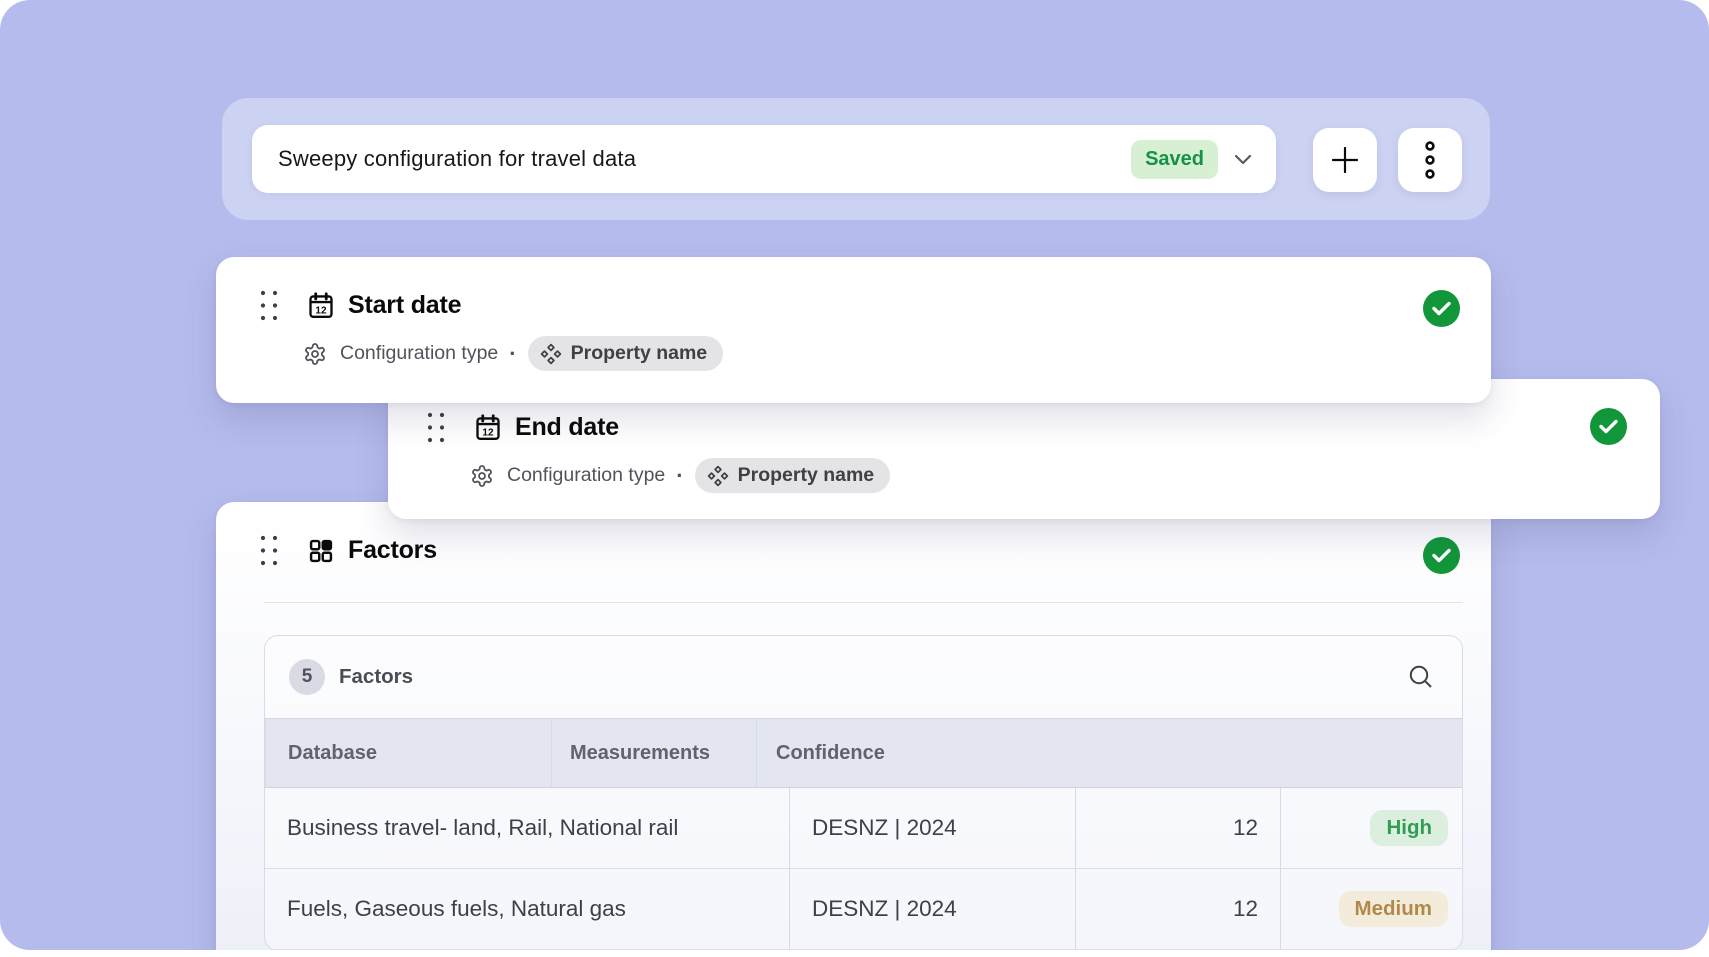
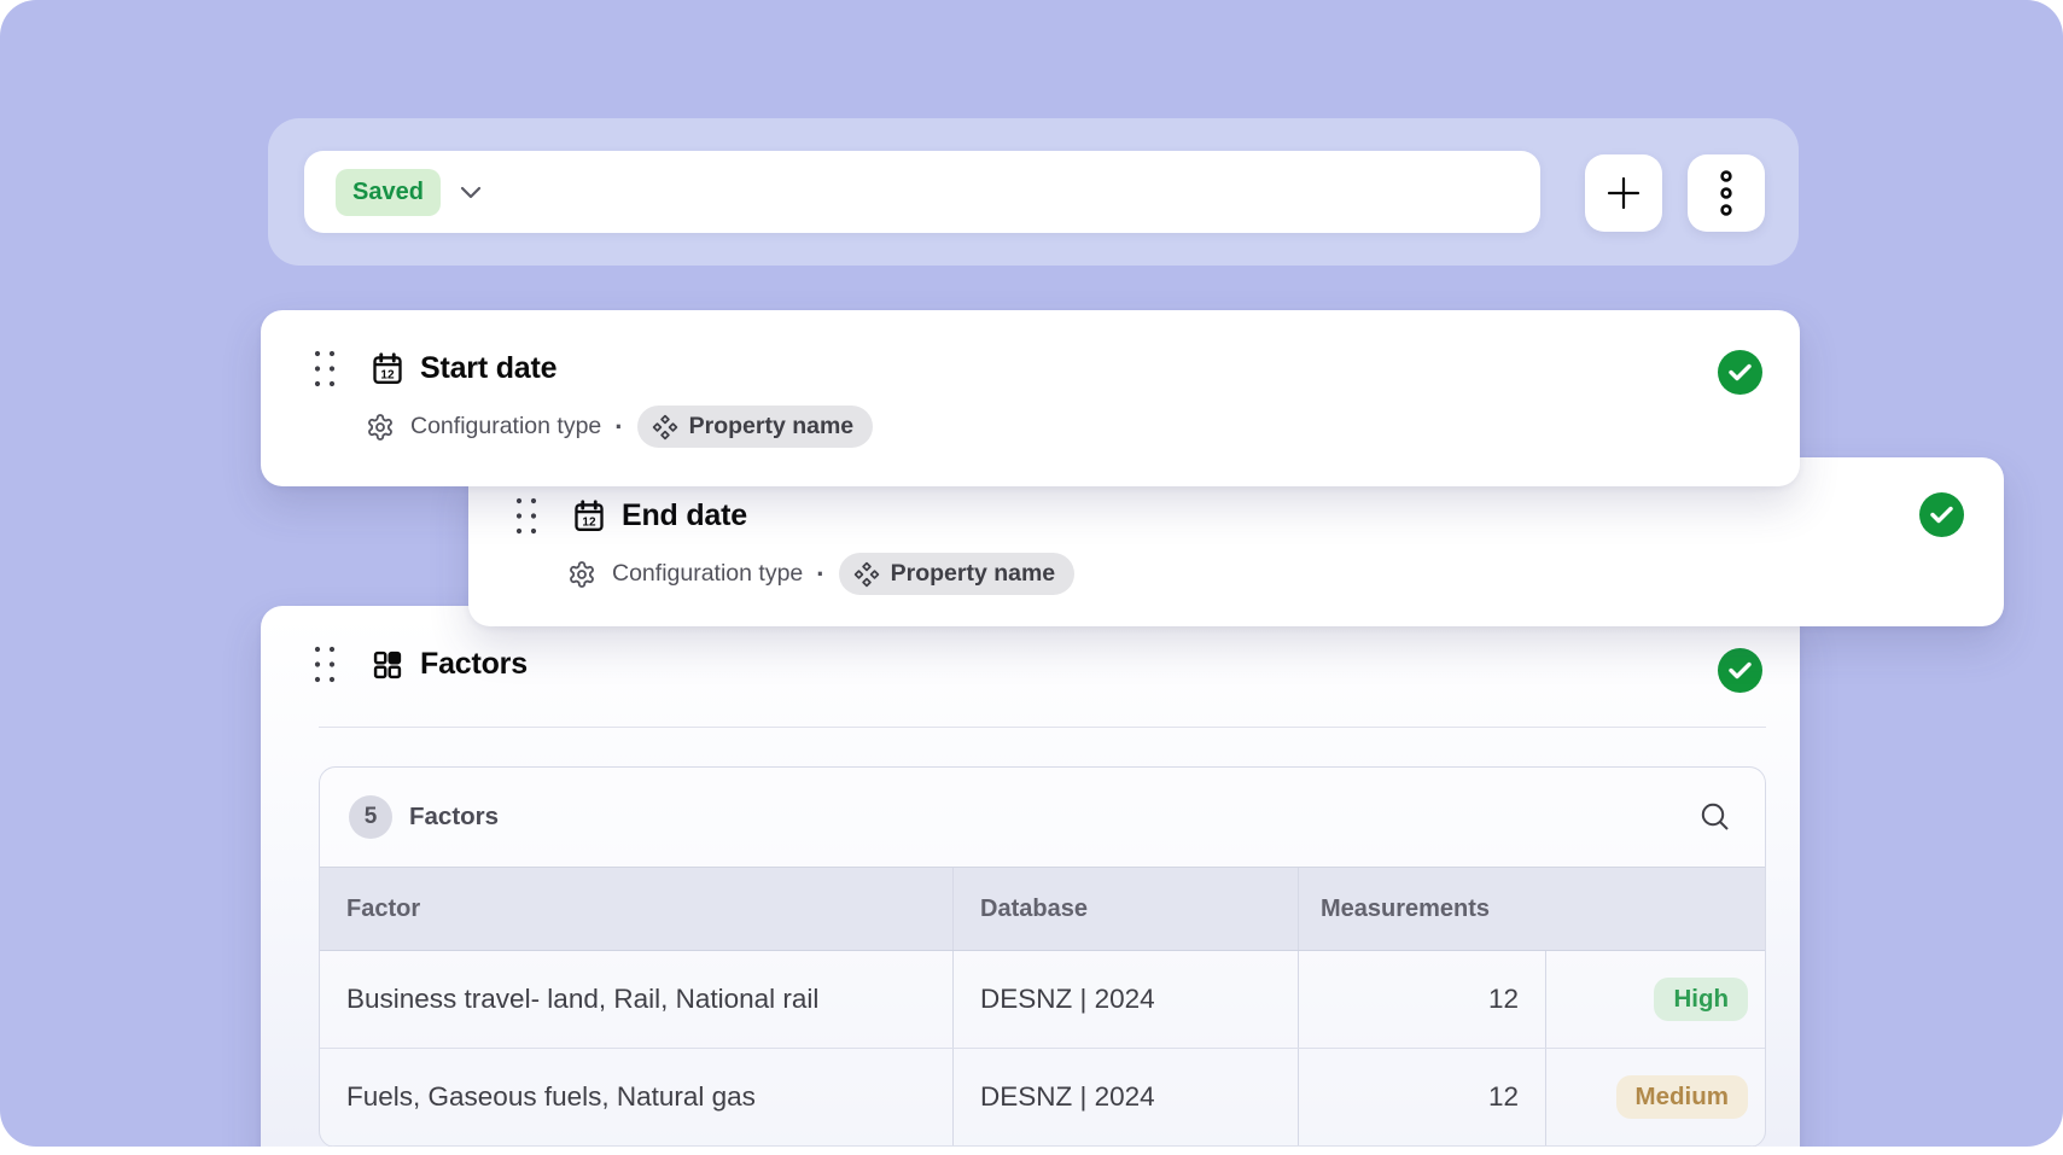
- Sweepy configuration for travel data
  Saved
  Factors
  5
  Factors
+ Factor
  Database
  Measurements
- Confidence
  Business travel- land, Rail, National rail
  DESNZ | 2024
  12
  High
  Fuels, Gaseous fuels, Natural gas
  DESNZ | 2024
  12
  Medium
  12
  End date
  Configuration type
  ·
  Property name
  12
  Start date
  Configuration type
  ·
  Property name
